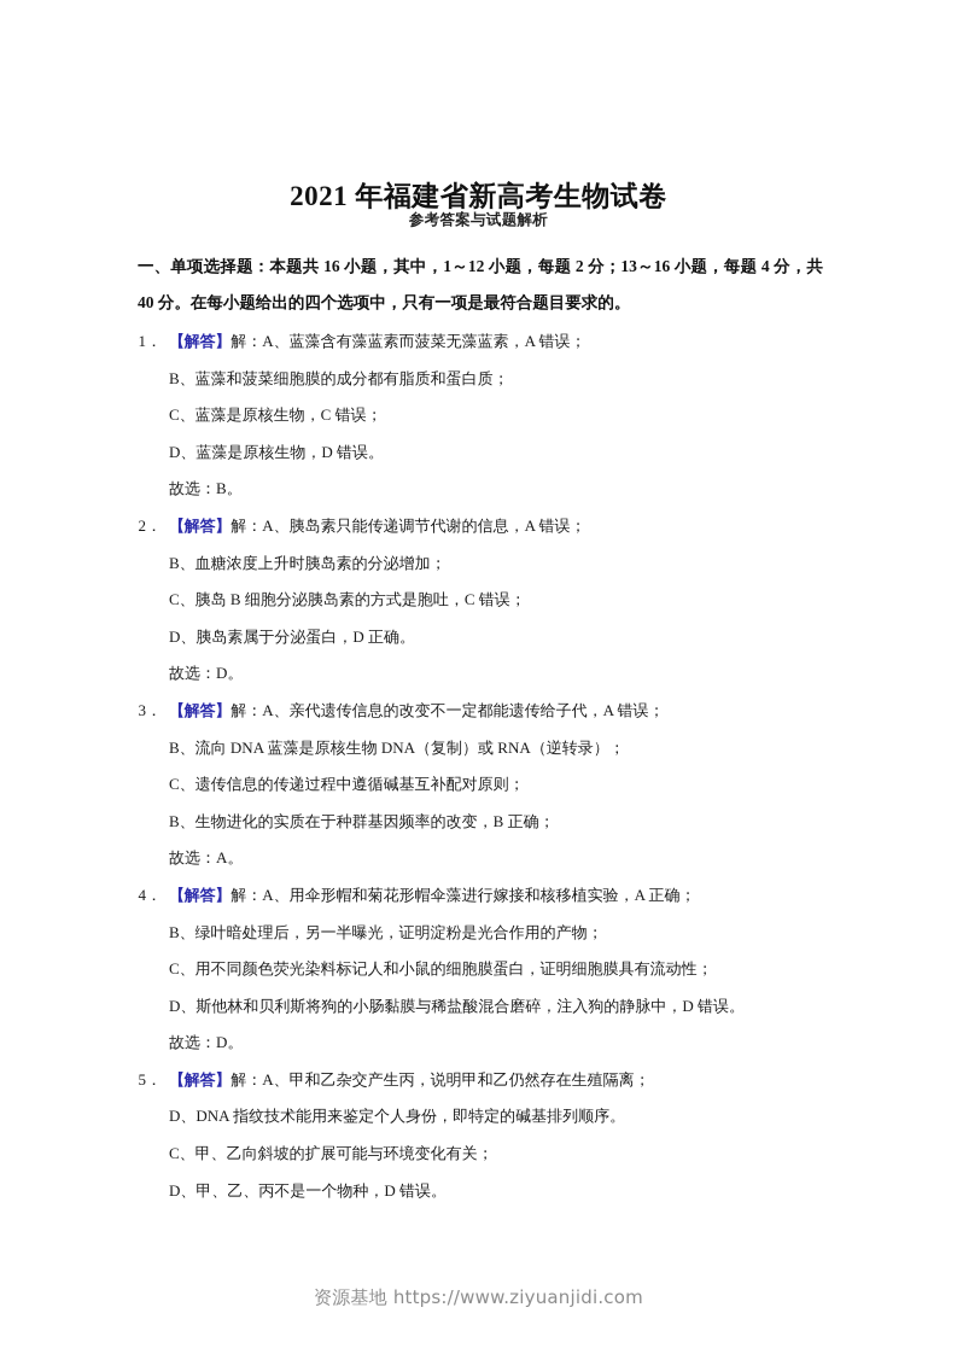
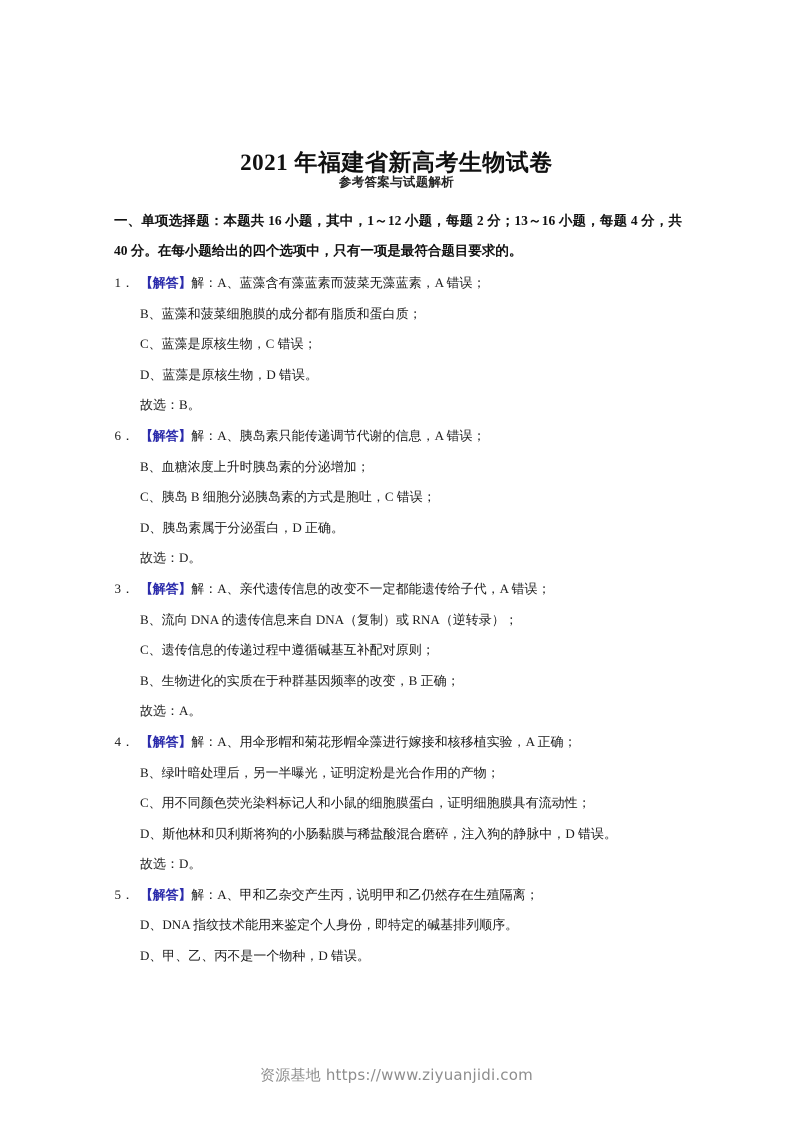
  2021 年福建省新高考生物试卷
  参考答案与试题解析
  一、单项选择题：本题共 16 小题，其中，1～12 小题，每题 2 分；13～16 小题，每题 4 分，共 40 分。在每小题给出的四个选项中，只有一项是最符合题目要求的。
  1．
  【解答】解：A、蓝藻含有藻蓝素而菠菜无藻蓝素，A 错误；
  B、蓝藻和菠菜细胞膜的成分都有脂质和蛋白质；
  C、蓝藻是原核生物，C 错误；
  D、蓝藻是原核生物，D 错误。
  故选：B。
- 2．
+ 6．
  【解答】解：A、胰岛素只能传递调节代谢的信息，A 错误；
  B、血糖浓度上升时胰岛素的分泌增加；
  C、胰岛 B 细胞分泌胰岛素的方式是胞吐，C 错误；
  D、胰岛素属于分泌蛋白，D 正确。
  故选：D。
  3．
  【解答】解：A、亲代遗传信息的改变不一定都能遗传给子代，A 错误；
- B、流向 DNA 蓝藻是原核生物 DNA（复制）或 RNA（逆转录）；
+ B、流向 DNA 的遗传信息来自 DNA（复制）或 RNA（逆转录）；
  C、遗传信息的传递过程中遵循碱基互补配对原则；
  B、生物进化的实质在于种群基因频率的改变，B 正确；
  故选：A。
  4．
  【解答】解：A、用伞形帽和菊花形帽伞藻进行嫁接和核移植实验，A 正确；
  B、绿叶暗处理后，另一半曝光，证明淀粉是光合作用的产物；
  C、用不同颜色荧光染料标记人和小鼠的细胞膜蛋白，证明细胞膜具有流动性；
  D、斯他林和贝利斯将狗的小肠黏膜与稀盐酸混合磨碎，注入狗的静脉中，D 错误。
  故选：D。
  5．
  【解答】解：A、甲和乙杂交产生丙，说明甲和乙仍然存在生殖隔离；
  D、DNA 指纹技术能用来鉴定个人身份，即特定的碱基排列顺序。
- C、甲、乙向斜坡的扩展可能与环境变化有关；
  D、甲、乙、丙不是一个物种，D 错误。
  资源基地 https://www.ziyuanjidi.com
